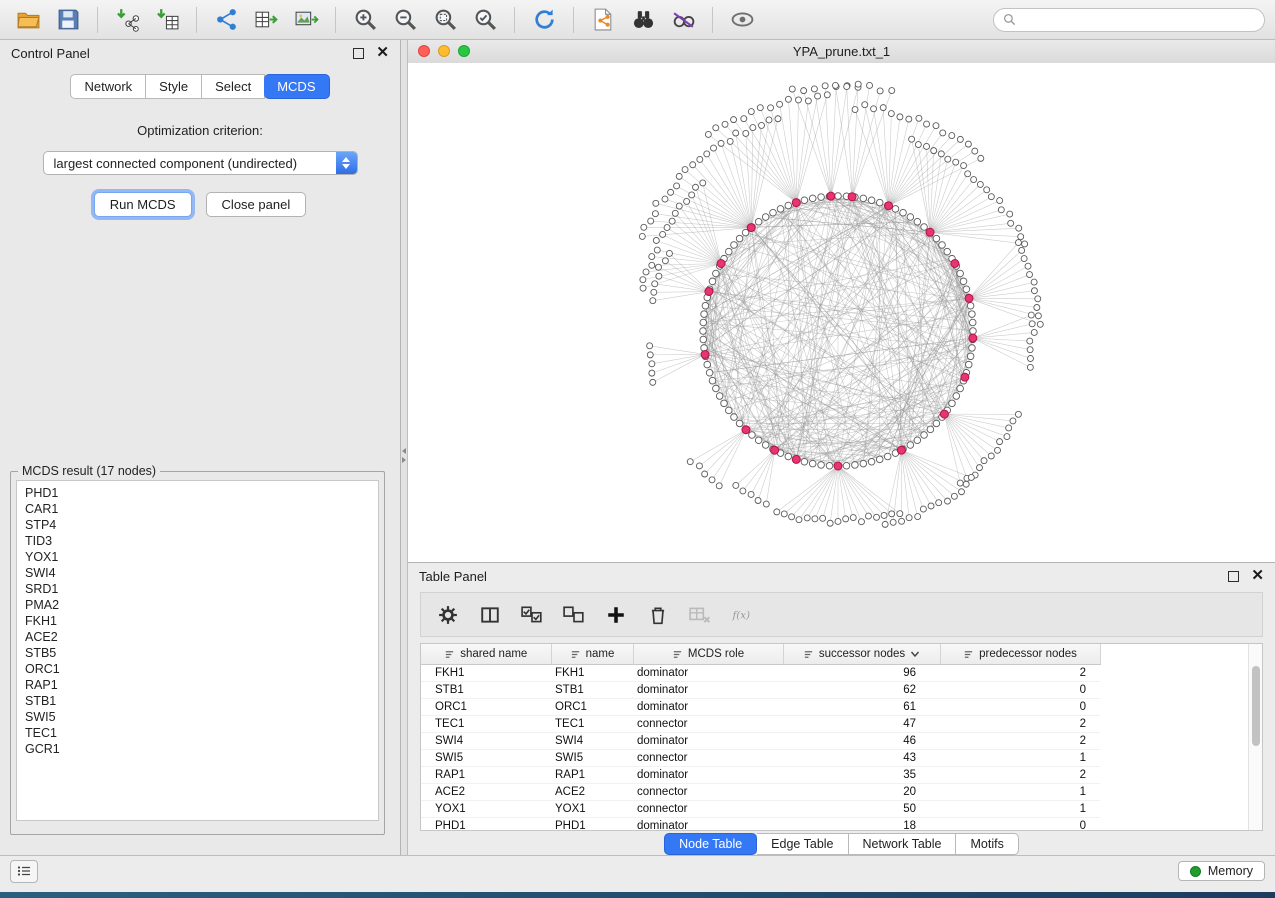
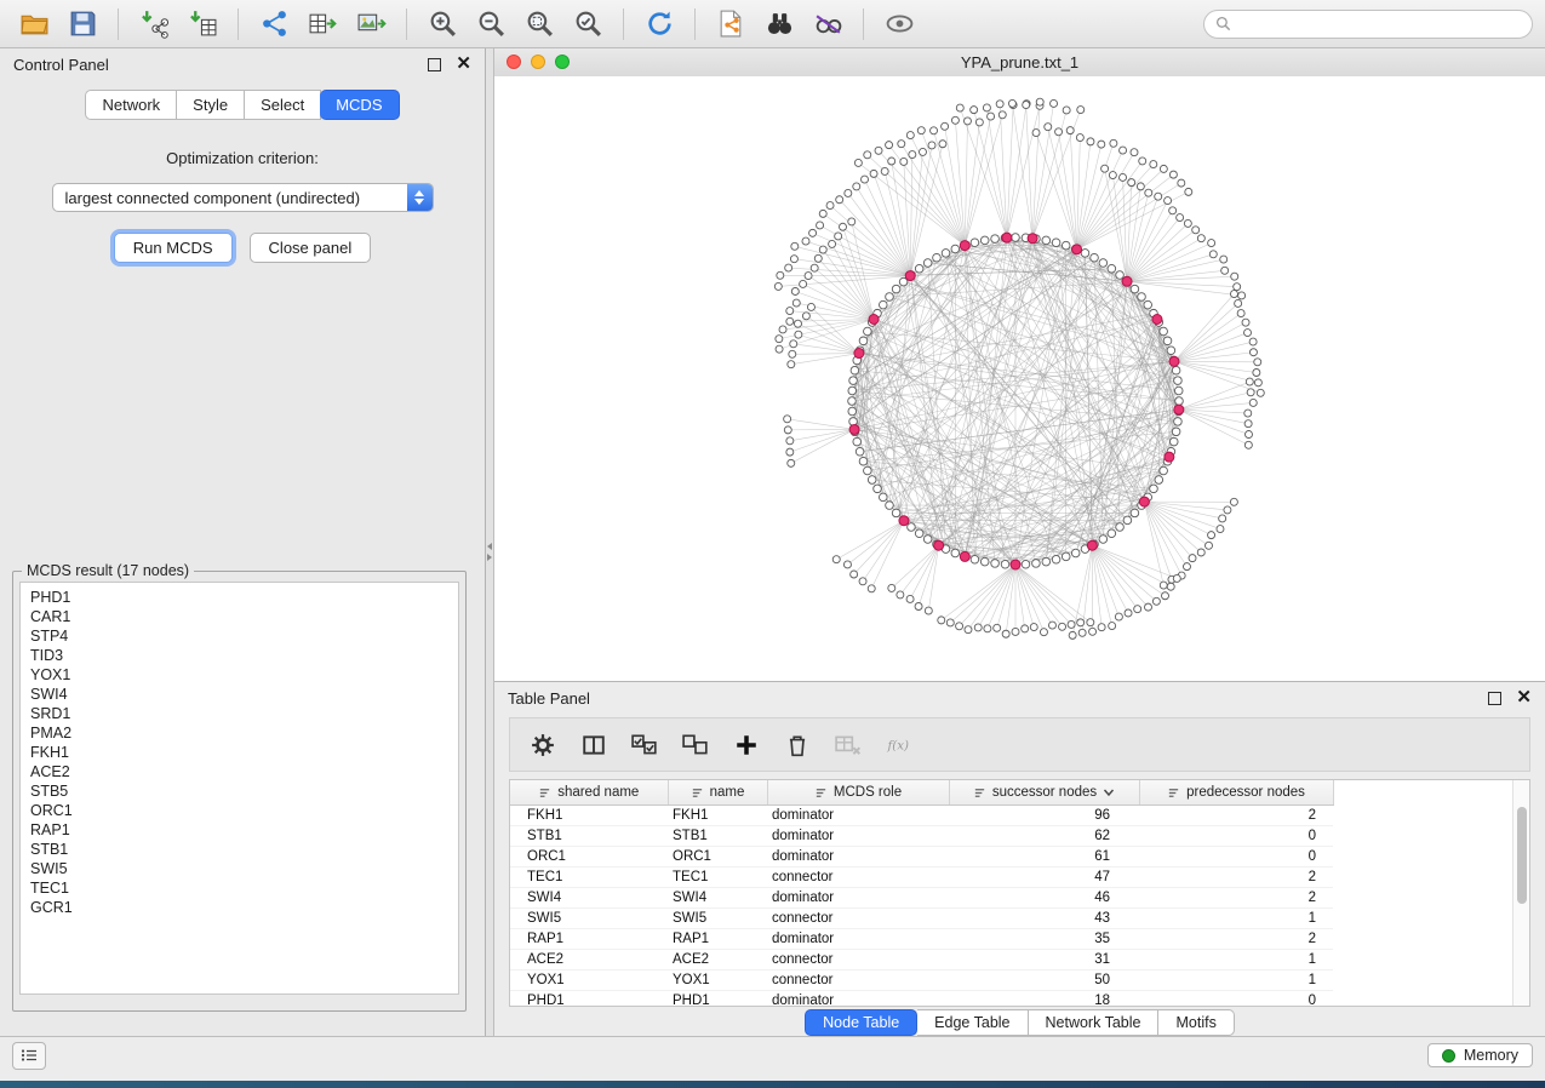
  Control Panel
  ✕
  Network
  Style
  Select
  MCDS
  Optimization criterion:
  largest connected component (undirected)
  Run MCDS
  Close panel
  MCDS result (17 nodes)
  PHD1
  CAR1
  STP4
  TID3
  YOX1
  SWI4
  SRD1
  PMA2
  FKH1
  ACE2
  STB5
  ORC1
  RAP1
  STB1
  SWI5
  TEC1
  GCR1
  YPA_prune.txt_1
  Table Panel
  ✕
  f(x)
  shared name	name	MCDS role	successor nodes	predecessor nodes
  FKH1	FKH1	dominator	96	2
  STB1	STB1	dominator	62	0
  ORC1	ORC1	dominator	61	0
  TEC1	TEC1	connector	47	2
  SWI4	SWI4	dominator	46	2
  SWI5	SWI5	connector	43	1
  RAP1	RAP1	dominator	35	2
- ACE2	ACE2	connector	20	1
+ ACE2	ACE2	connector	31	1
  YOX1	YOX1	connector	50	1
  PHD1	PHD1	dominator	18	0
  Node Table
  Edge Table
  Network Table
  Motifs
  Memory
